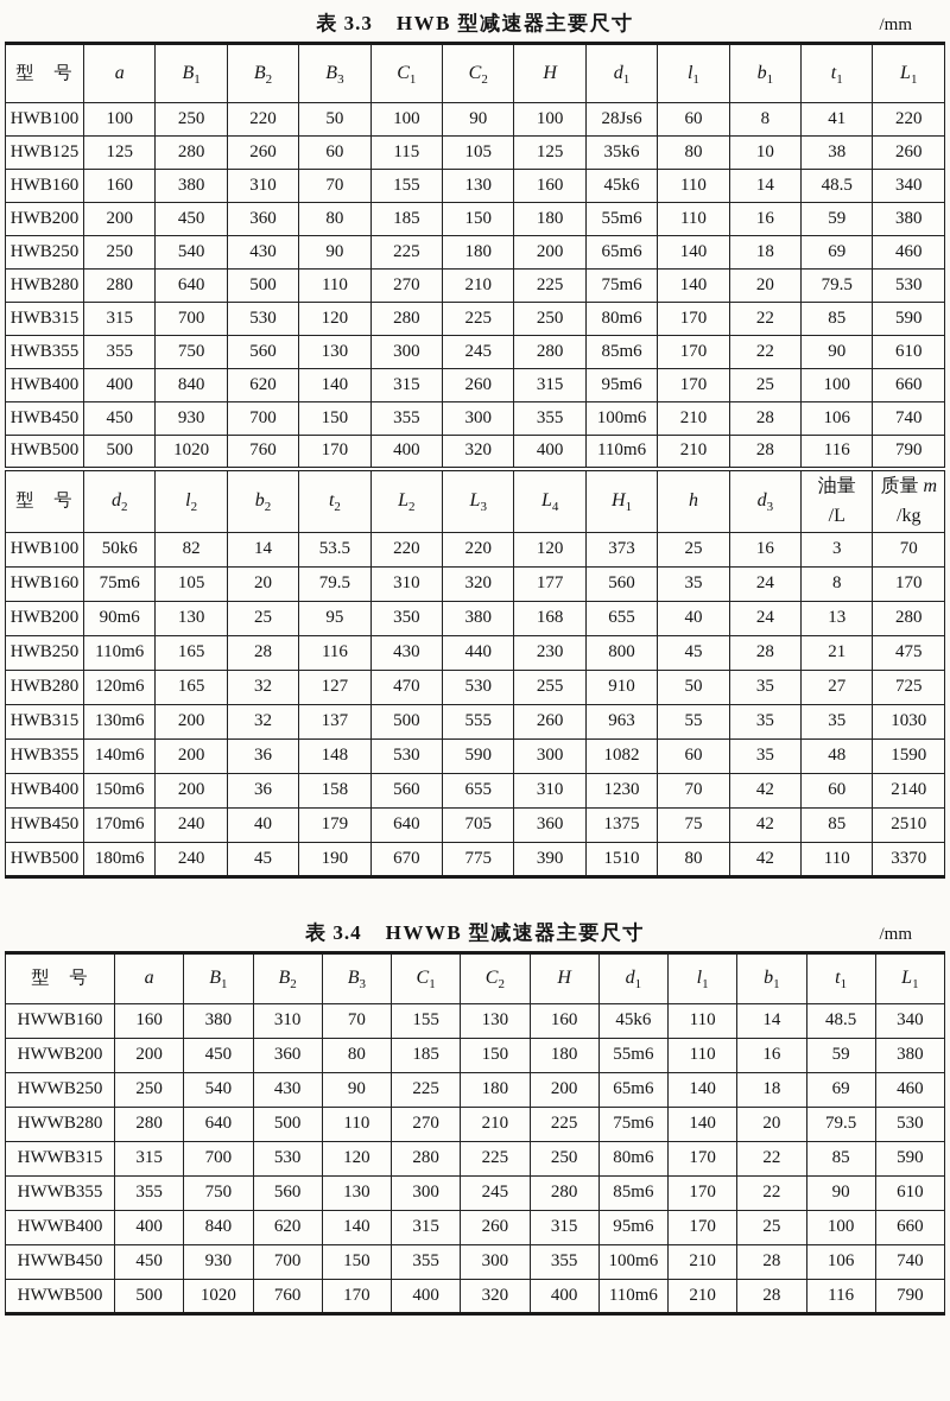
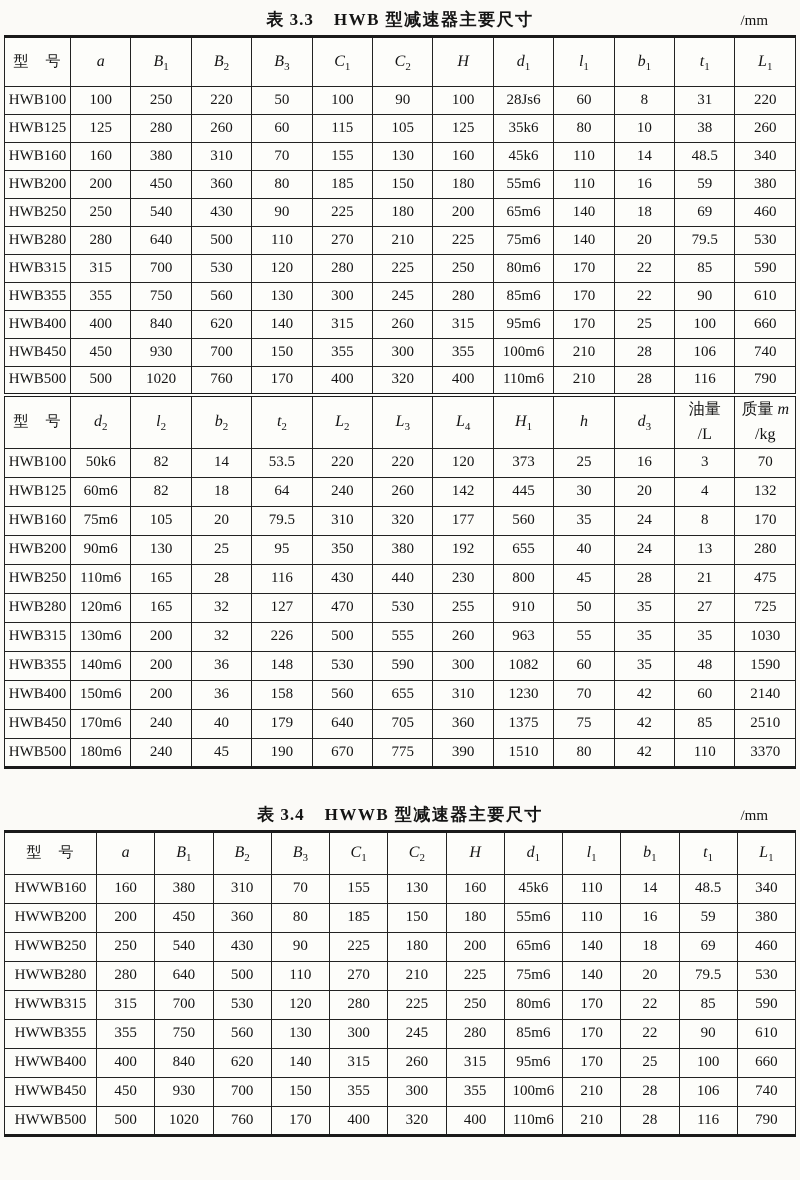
  表 3.3 HWB 型减速器主要尺寸
  /mm
  型 号	a	B1	B2	B3	C1	C2	H	d1	l1	b1	t1	L1
- HWB100	100	250	220	50	100	90	100	28Js6	60	8	41	220
+ HWB100	100	250	220	50	100	90	100	28Js6	60	8	31	220
  HWB125	125	280	260	60	115	105	125	35k6	80	10	38	260
  HWB160	160	380	310	70	155	130	160	45k6	110	14	48.5	340
  HWB200	200	450	360	80	185	150	180	55m6	110	16	59	380
  HWB250	250	540	430	90	225	180	200	65m6	140	18	69	460
  HWB280	280	640	500	110	270	210	225	75m6	140	20	79.5	530
  HWB315	315	700	530	120	280	225	250	80m6	170	22	85	590
  HWB355	355	750	560	130	300	245	280	85m6	170	22	90	610
  HWB400	400	840	620	140	315	260	315	95m6	170	25	100	660
  HWB450	450	930	700	150	355	300	355	100m6	210	28	106	740
  HWB500	500	1020	760	170	400	320	400	110m6	210	28	116	790
  型 号	d2	l2	b2	t2	L2	L3	L4	H1	h	d3	油量/L	质量 m/kg
  HWB100	50k6	82	14	53.5	220	220	120	373	25	16	3	70
+ HWB125	60m6	82	18	64	240	260	142	445	30	20	4	132
  HWB160	75m6	105	20	79.5	310	320	177	560	35	24	8	170
- HWB200	90m6	130	25	95	350	380	168	655	40	24	13	280
+ HWB200	90m6	130	25	95	350	380	192	655	40	24	13	280
  HWB250	110m6	165	28	116	430	440	230	800	45	28	21	475
  HWB280	120m6	165	32	127	470	530	255	910	50	35	27	725
- HWB315	130m6	200	32	137	500	555	260	963	55	35	35	1030
+ HWB315	130m6	200	32	226	500	555	260	963	55	35	35	1030
  HWB355	140m6	200	36	148	530	590	300	1082	60	35	48	1590
  HWB400	150m6	200	36	158	560	655	310	1230	70	42	60	2140
  HWB450	170m6	240	40	179	640	705	360	1375	75	42	85	2510
  HWB500	180m6	240	45	190	670	775	390	1510	80	42	110	3370
  表 3.4 HWWB 型减速器主要尺寸
  /mm
  型 号	a	B1	B2	B3	C1	C2	H	d1	l1	b1	t1	L1
  HWWB160	160	380	310	70	155	130	160	45k6	110	14	48.5	340
  HWWB200	200	450	360	80	185	150	180	55m6	110	16	59	380
  HWWB250	250	540	430	90	225	180	200	65m6	140	18	69	460
  HWWB280	280	640	500	110	270	210	225	75m6	140	20	79.5	530
  HWWB315	315	700	530	120	280	225	250	80m6	170	22	85	590
  HWWB355	355	750	560	130	300	245	280	85m6	170	22	90	610
  HWWB400	400	840	620	140	315	260	315	95m6	170	25	100	660
  HWWB450	450	930	700	150	355	300	355	100m6	210	28	106	740
  HWWB500	500	1020	760	170	400	320	400	110m6	210	28	116	790
